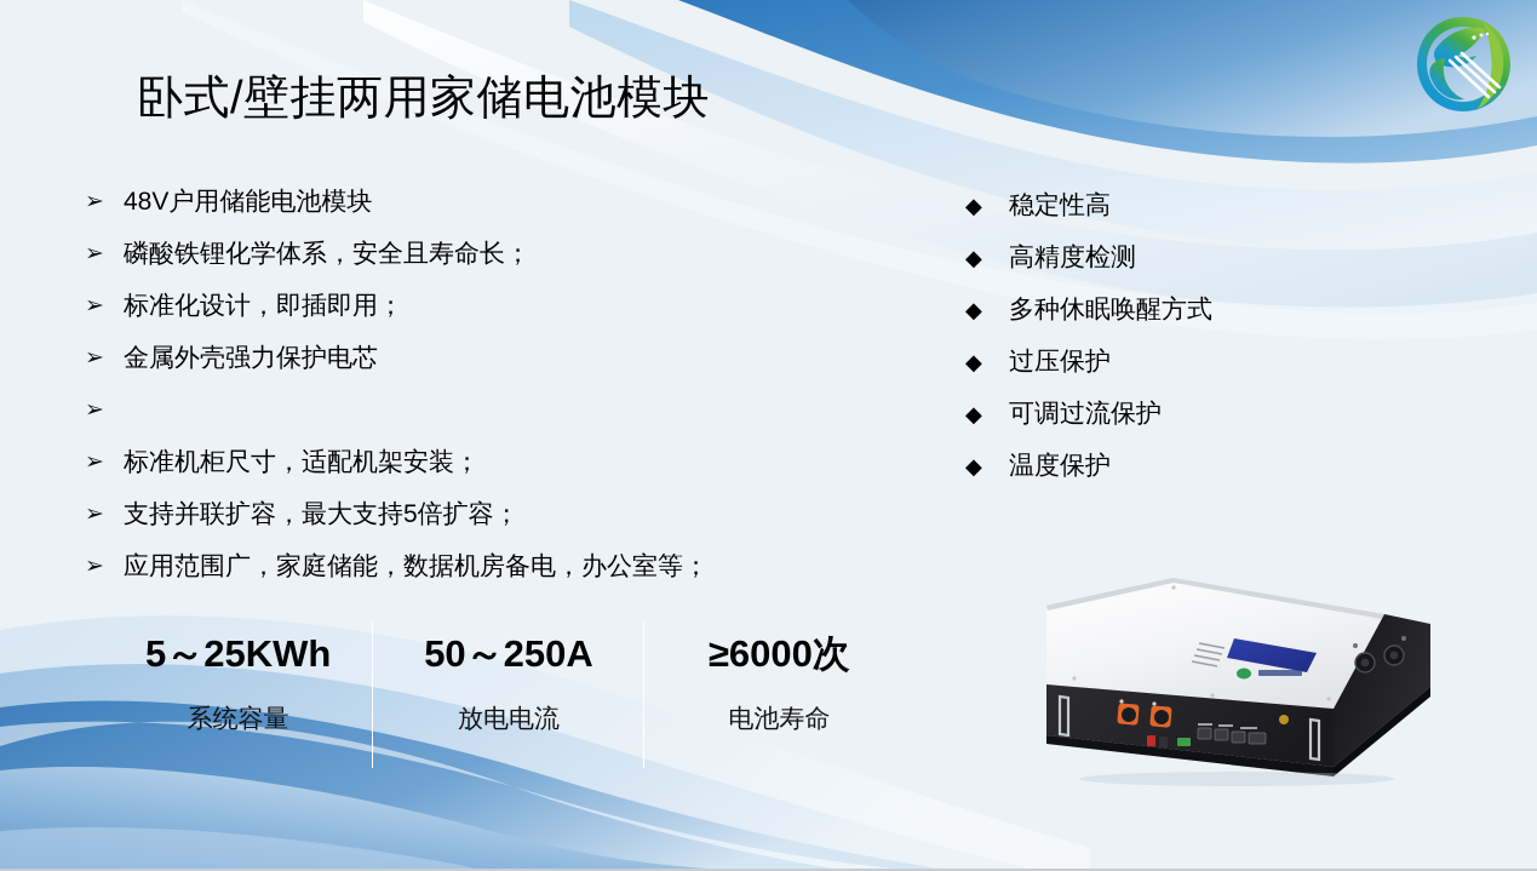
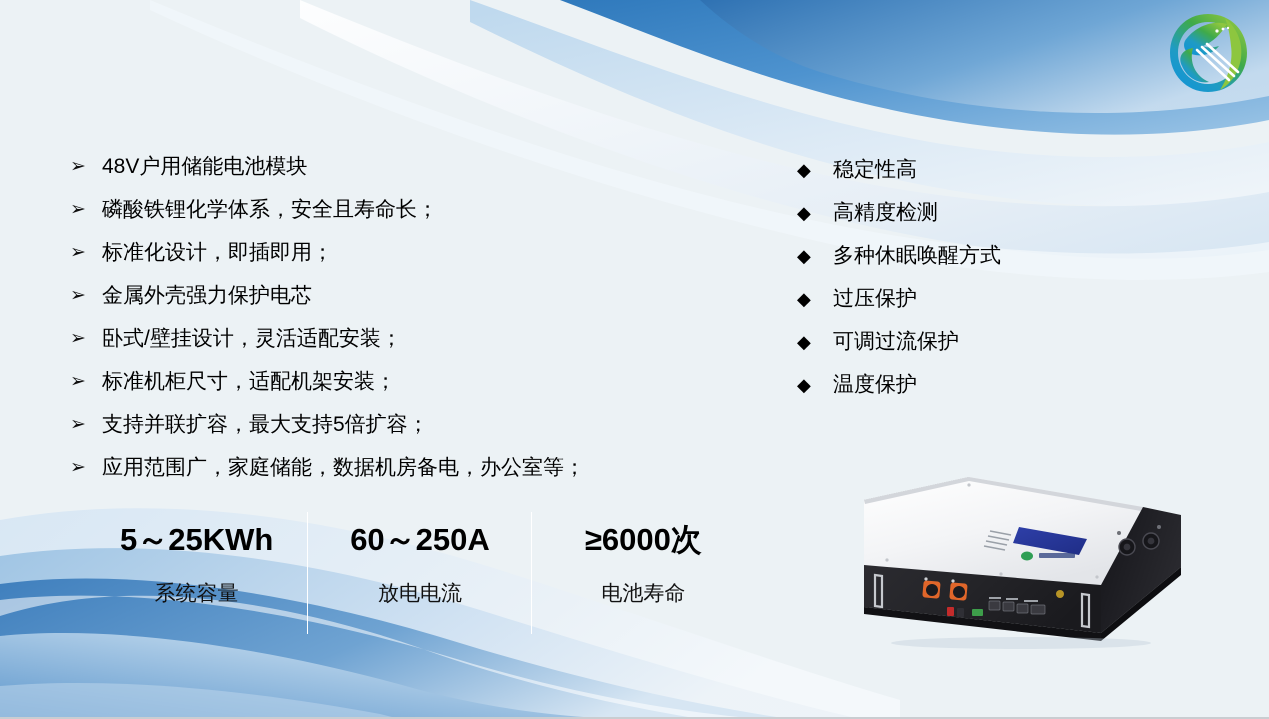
- 卧式/壁挂两用家储电池模块
  ➢
  48V户用储能电池模块
  ➢
  磷酸铁锂化学体系，安全且寿命长；
  ➢
  标准化设计，即插即用；
  ➢
  金属外壳强力保护电芯
  ➢
+ 卧式/壁挂设计，灵活适配安装；
  ➢
  标准机柜尺寸，适配机架安装；
  ➢
  支持并联扩容，最大支持5倍扩容；
  ➢
  应用范围广，家庭储能，数据机房备电，办公室等；
  ◆
  稳定性高
  ◆
  高精度检测
  ◆
  多种休眠唤醒方式
  ◆
  过压保护
  ◆
  可调过流保护
  ◆
  温度保护
  5～25KWh
  系统容量
- 50～250A
+ 60～250A
  放电电流
  ≥6000次
  电池寿命
